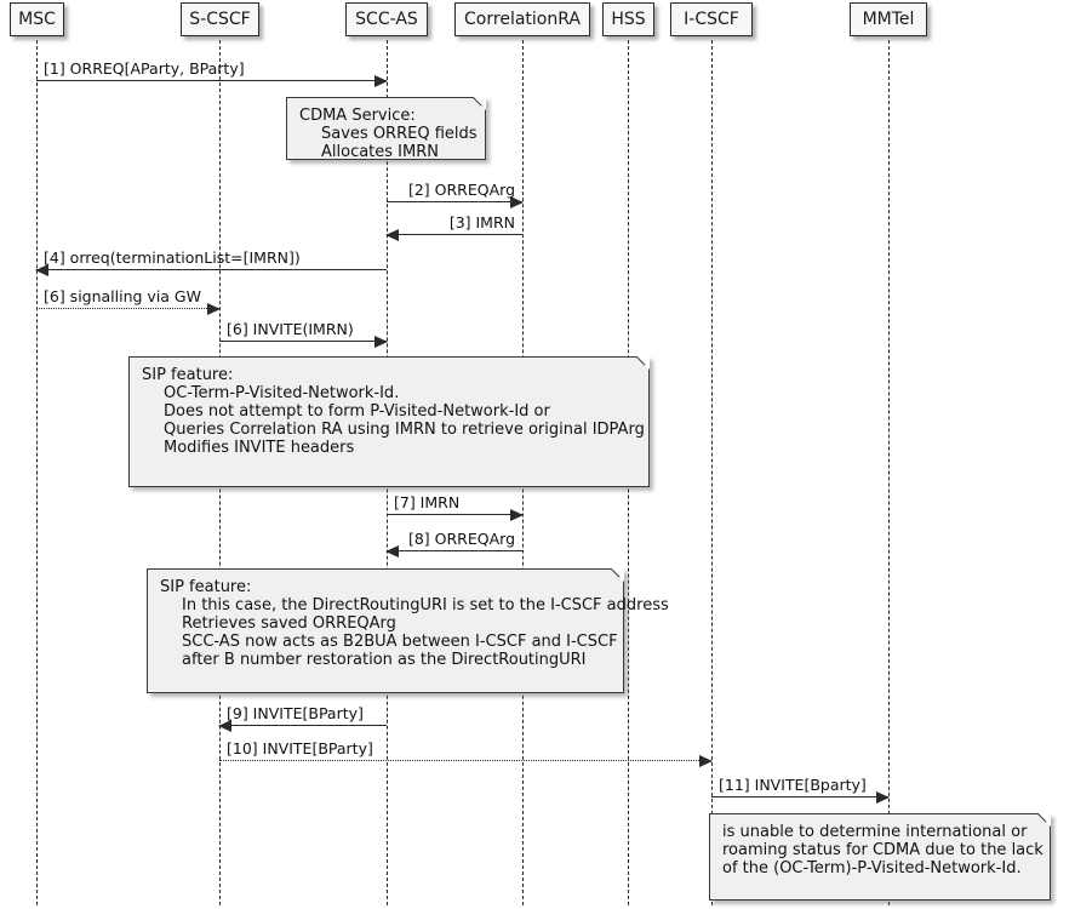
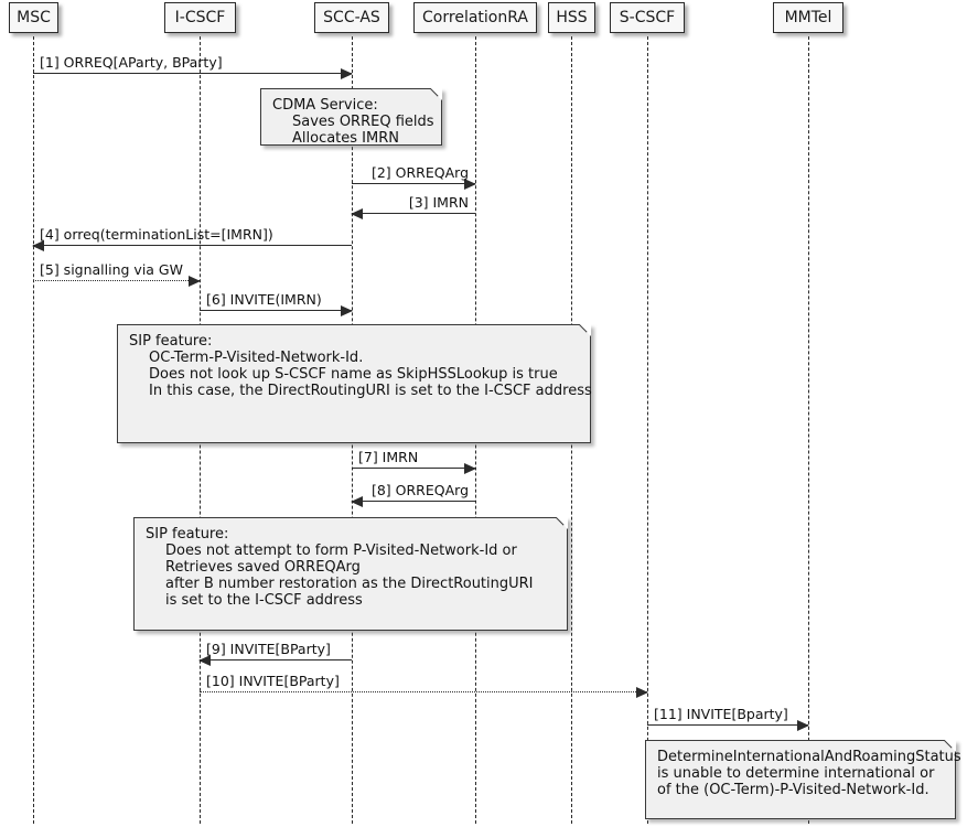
  MSC
- S-CSCF
+ I-CSCF
  SCC-AS
  CorrelationRA
  HSS
- I-CSCF
+ S-CSCF
  MMTel
  [1] ORREQ[AParty, BParty]
  [2] ORREQArg
  [3] IMRN
  [4] orreq(terminationList=[IMRN])
- [6] signalling via GW
+ [5] signalling via GW
  [6] INVITE(IMRN)
  [7] IMRN
  [8] ORREQArg
  [9] INVITE[BParty]
  [10] INVITE[BParty]
  [11] INVITE[Bparty]
  CDMA Service:
  Saves ORREQ fields
  Allocates IMRN
  SIP feature:
  OC-Term-P-Visited-Network-Id.
+ Does not look up S-CSCF name as SkipHSSLookup is true
- Does not attempt to form P-Visited-Network-Id or
+ In this case, the DirectRoutingURI is set to the I-CSCF address
- Queries Correlation RA using IMRN to retrieve original IDPArg
- Modifies INVITE headers
  SIP feature:
- In this case, the DirectRoutingURI is set to the I-CSCF address
+ Does not attempt to form P-Visited-Network-Id or
  Retrieves saved ORREQArg
- SCC-AS now acts as B2BUA between I-CSCF and I-CSCF
  after B number restoration as the DirectRoutingURI
+ is set to the I-CSCF address
+ DetermineInternationalAndRoamingStatus
  is unable to determine international or
- roaming status for CDMA due to the lack
  of the (OC-Term)-P-Visited-Network-Id.
